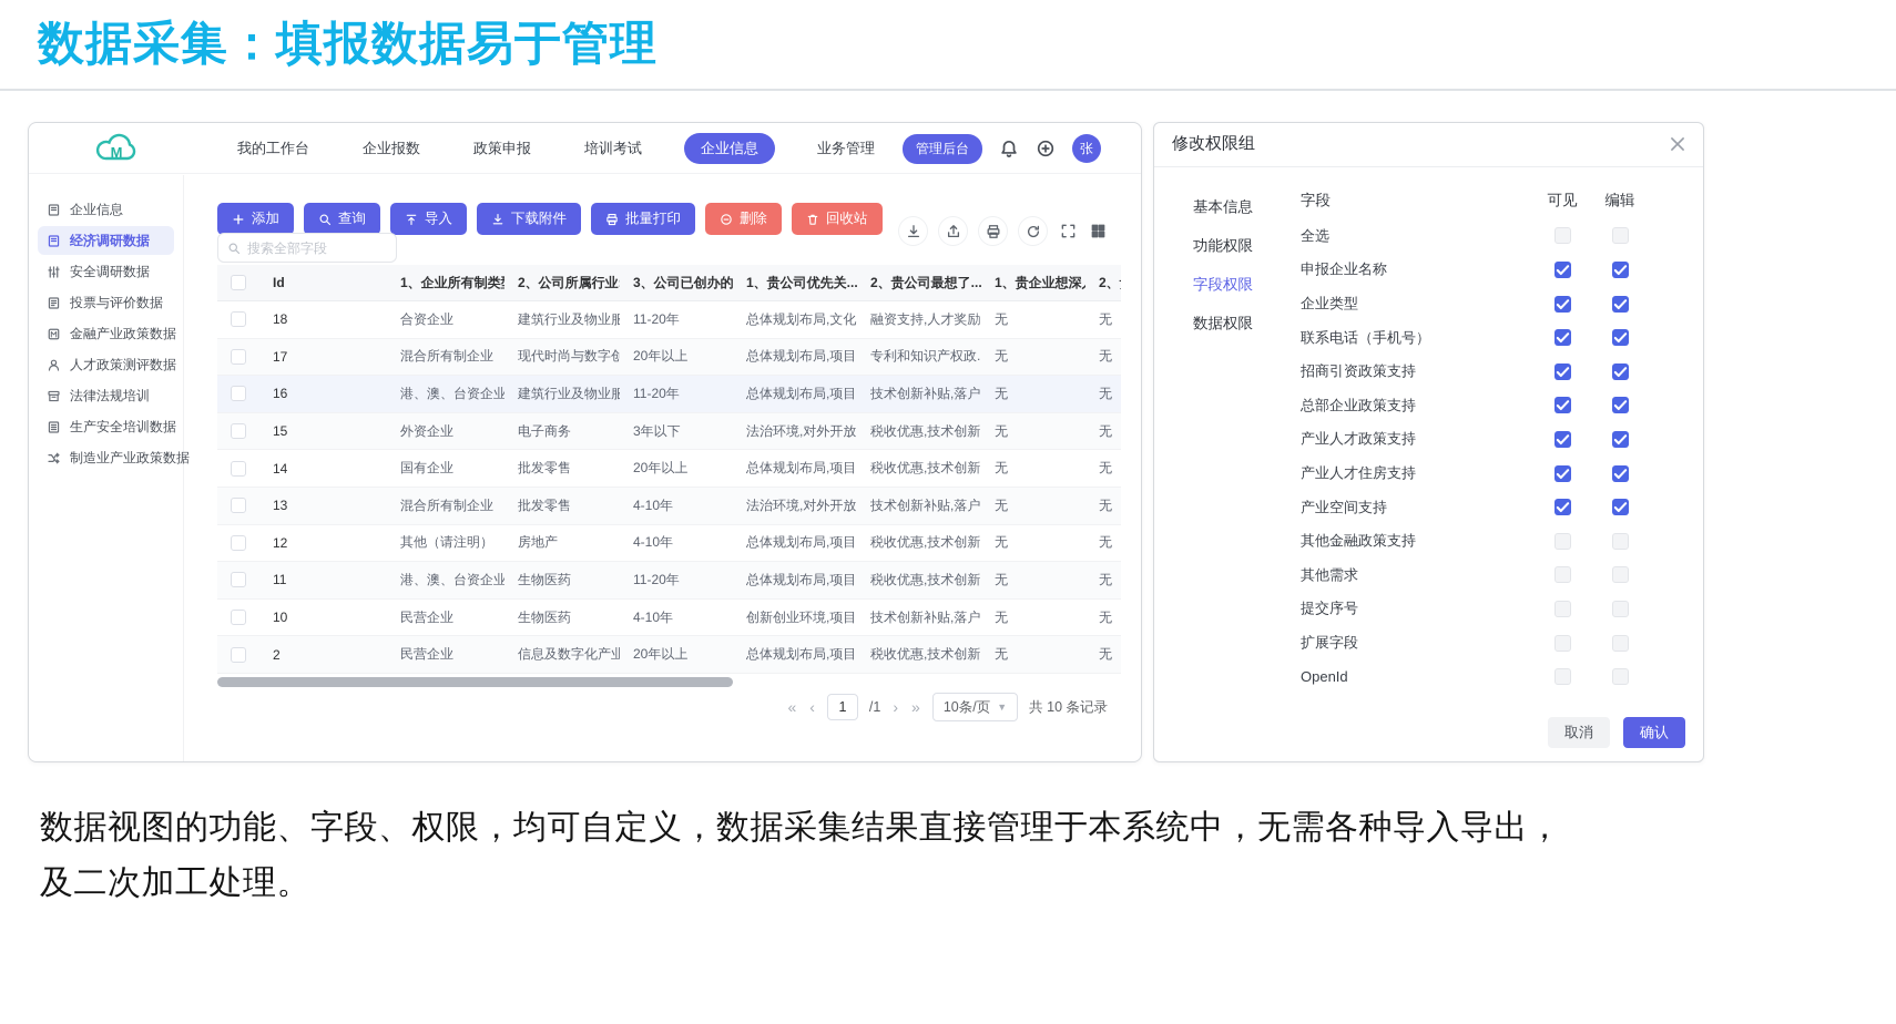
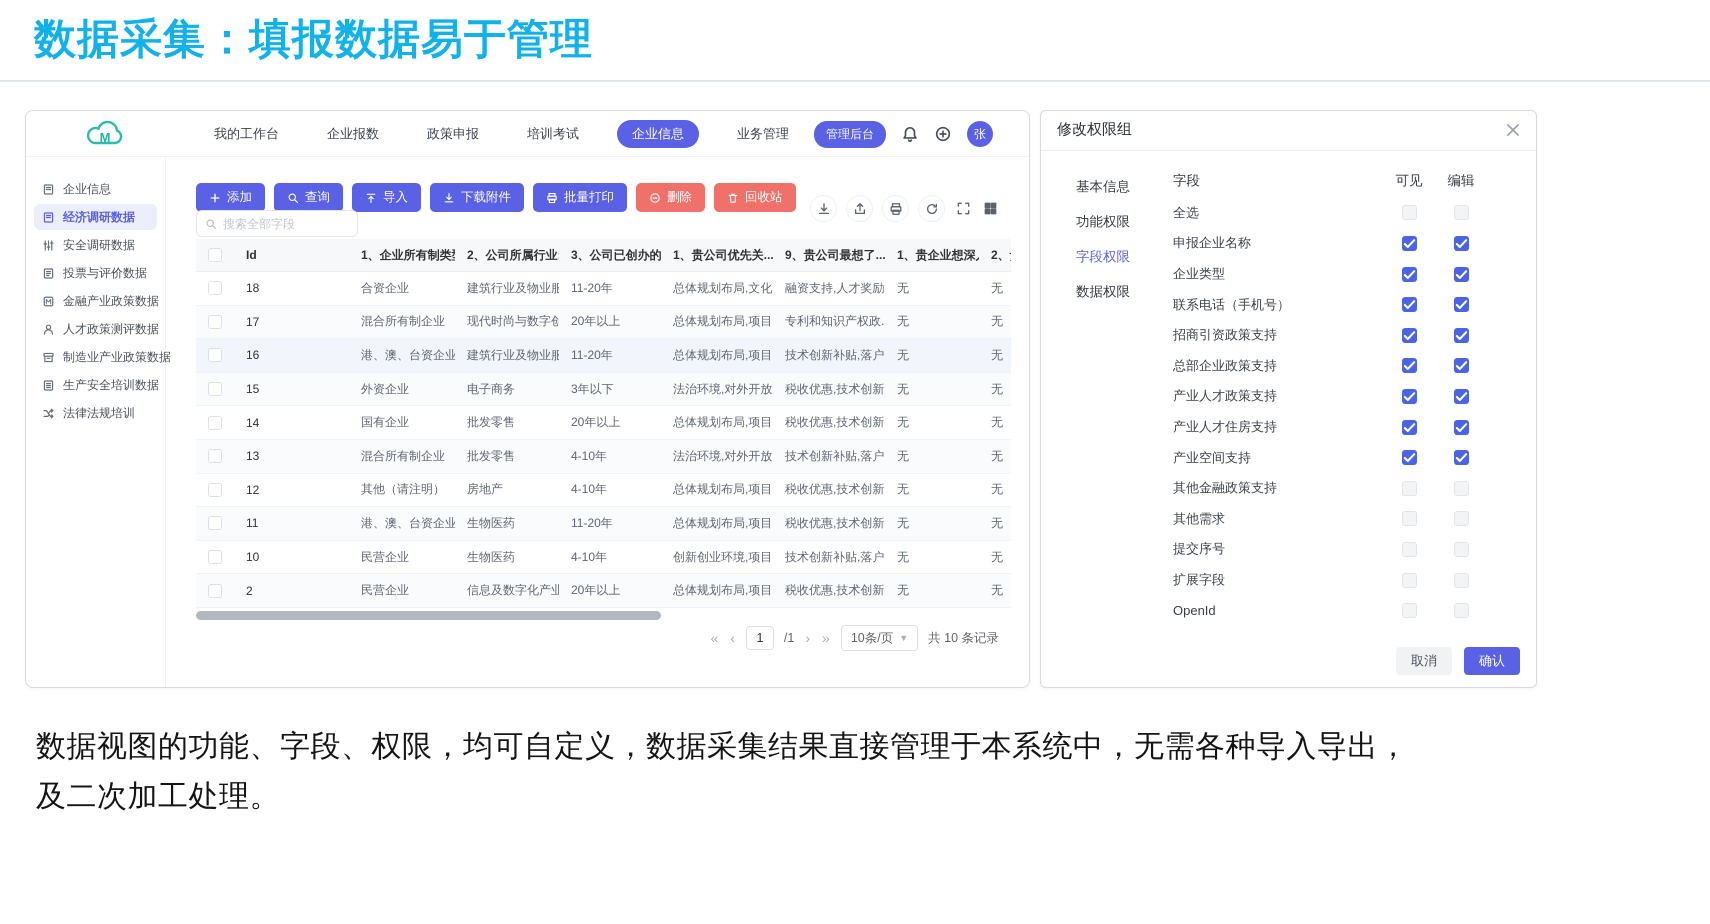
  数据采集：填报数据易于管理
  M
  我的工作台
  企业报数
  政策申报
  培训考试
  企业信息
  业务管理
  管理后台
  张
  企业信息
  经济调研数据
  安全调研数据
  投票与评价数据
  金融产业政策数据
  人才政策测评数据
- 法律法规培训
+ 制造业产业政策数据
  生产安全培训数据
- 制造业产业政策数据
+ 法律法规培训
  添加
  查询
  导入
  下载附件
  批量打印
  删除
  回收站
  搜索全部字段
  Id
  1、企业所有制类
  2、公司所属行业
  3、公司已创办的
  1、贵公司优先关...
- 2、贵公司最想了...
+ 9、贵公司最想了...
  18
  合资企业
  建筑行业及物业服
  11-20年
  总体规划布局,文化
  融资支持,人才奖励
  无
  无
  17
  混合所有制企业
  现代时尚与数字创
  20年以上
  总体规划布局,项目
  专利和知识产权政.
  无
  无
  16
  港、澳、台资企业
  建筑行业及物业服
  11-20年
  总体规划布局,项目
  技术创新补贴,落户
  无
  无
  15
  外资企业
  电子商务
  3年以下
  法治环境,对外开放
  税收优惠,技术创新
  无
  无
  14
  国有企业
  批发零售
  20年以上
  总体规划布局,项目
  税收优惠,技术创新
  无
  无
  13
  混合所有制企业
  批发零售
  4-10年
  法治环境,对外开放
  技术创新补贴,落户
  无
  无
  12
  其他（请注明）
  房地产
  4-10年
  总体规划布局,项目
  税收优惠,技术创新
  无
  无
  11
  港、澳、台资企业
  生物医药
  11-20年
  总体规划布局,项目
  税收优惠,技术创新
  无
  无
  10
  民营企业
  生物医药
  4-10年
  创新创业环境,项目
  技术创新补贴,落户
  无
  无
  2
  民营企业
  信息及数字化产业
  20年以上
  总体规划布局,项目
  税收优惠,技术创新
  无
  无
  «
  ‹
  1
  /1
  ›
  »
  10条/页
  ▼
  共 10 条记录
  修改权限组
  基本信息
  功能权限
  字段权限
  数据权限
  字段
  可见
  编辑
  全选
  申报企业名称
  企业类型
  联系电话（手机号）
  招商引资政策支持
  总部企业政策支持
  产业人才政策支持
  产业人才住房支持
  产业空间支持
  其他金融政策支持
  其他需求
  提交序号
  扩展字段
  OpenId
  取消
  确认
  数据视图的功能、字段、权限，均可自定义，数据采集结果直接管理于本系统中，无需各种导入导出，
  及二次加工处理。
